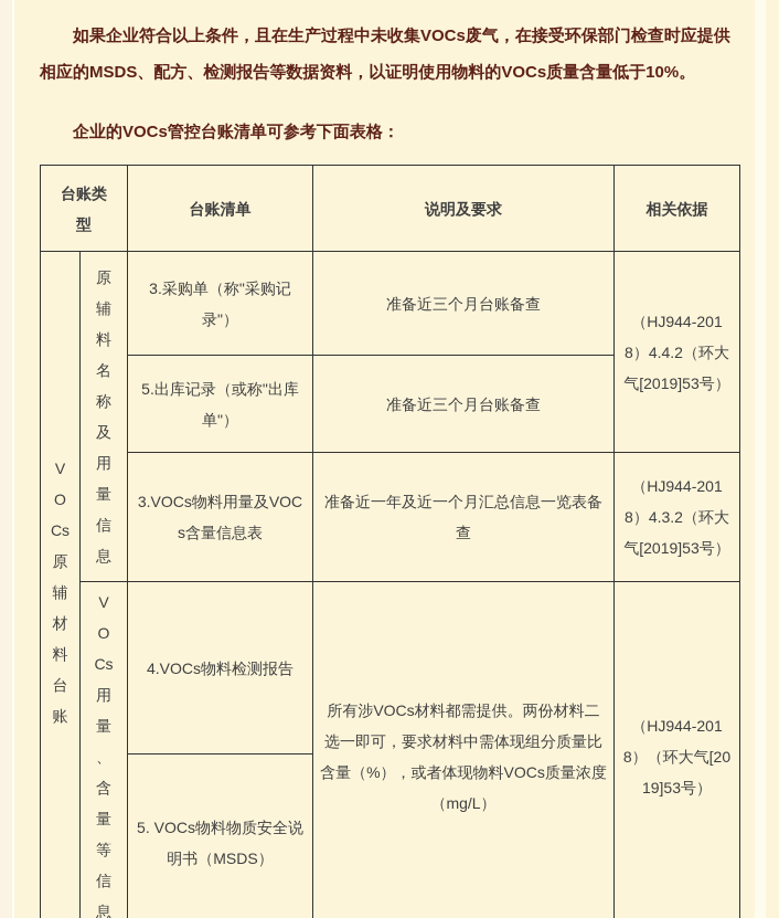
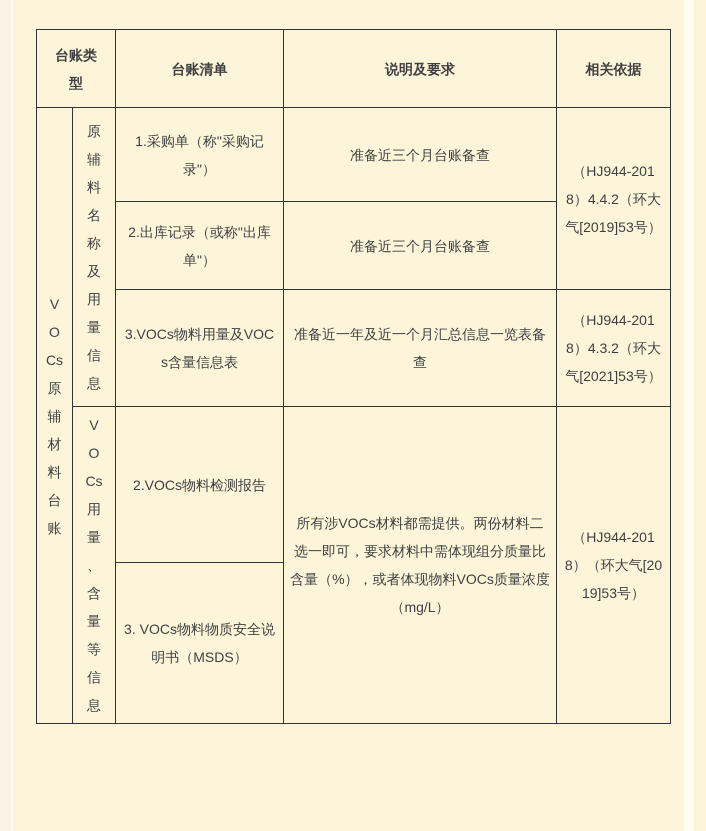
- 如果企业符合以上条件，且在生产过程中未收集VOCs废气，在接受环保部门检查时应提供相应的MSDS、配方、检测报告等数据资料，以证明使用物料的VOCs质量含量低于10%。
- 企业的VOCs管控台账清单可参考下面表格：
  台账类 型	台账清单	说明及要求	相关依据
- V O Cs 原 辅 材 料 台 账	原 辅 料 名 称 及 用 量 信 息	3.采购单（称"采购记录"）	准备近三个月台账备查	（HJ944-2018）4.4.2（环大气[2019]53号）
+ V O Cs 原 辅 材 料 台 账	原 辅 料 名 称 及 用 量 信 息	1.采购单（称"采购记录"）	准备近三个月台账备查	（HJ944-2018）4.4.2（环大气[2019]53号）
- 5.出库记录（或称"出库单"）	准备近三个月台账备查
+ 2.出库记录（或称"出库单"）	准备近三个月台账备查
- 3.VOCs物料用量及VOCs含量信息表	准备近一年及近一个月汇总信息一览表备查	（HJ944-2018）4.3.2（环大气[2019]53号）
+ 3.VOCs物料用量及VOCs含量信息表	准备近一年及近一个月汇总信息一览表备查	（HJ944-2018）4.3.2（环大气[2021]53号）
- V O Cs 用 量 、 含 量 等 信 息	4.VOCs物料检测报告	所有涉VOCs材料都需提供。两份材料二选一即可，要求材料中需体现组分质量比含量（%），或者体现物料VOCs质量浓度（mg/L）	（HJ944-2018）（环大气[2019]53号）
+ V O Cs 用 量 、 含 量 等 信 息	2.VOCs物料检测报告	所有涉VOCs材料都需提供。两份材料二选一即可，要求材料中需体现组分质量比含量（%），或者体现物料VOCs质量浓度（mg/L）	（HJ944-2018）（环大气[2019]53号）
- 5. VOCs物料物质安全说明书（MSDS）
+ 3. VOCs物料物质安全说明书（MSDS）
